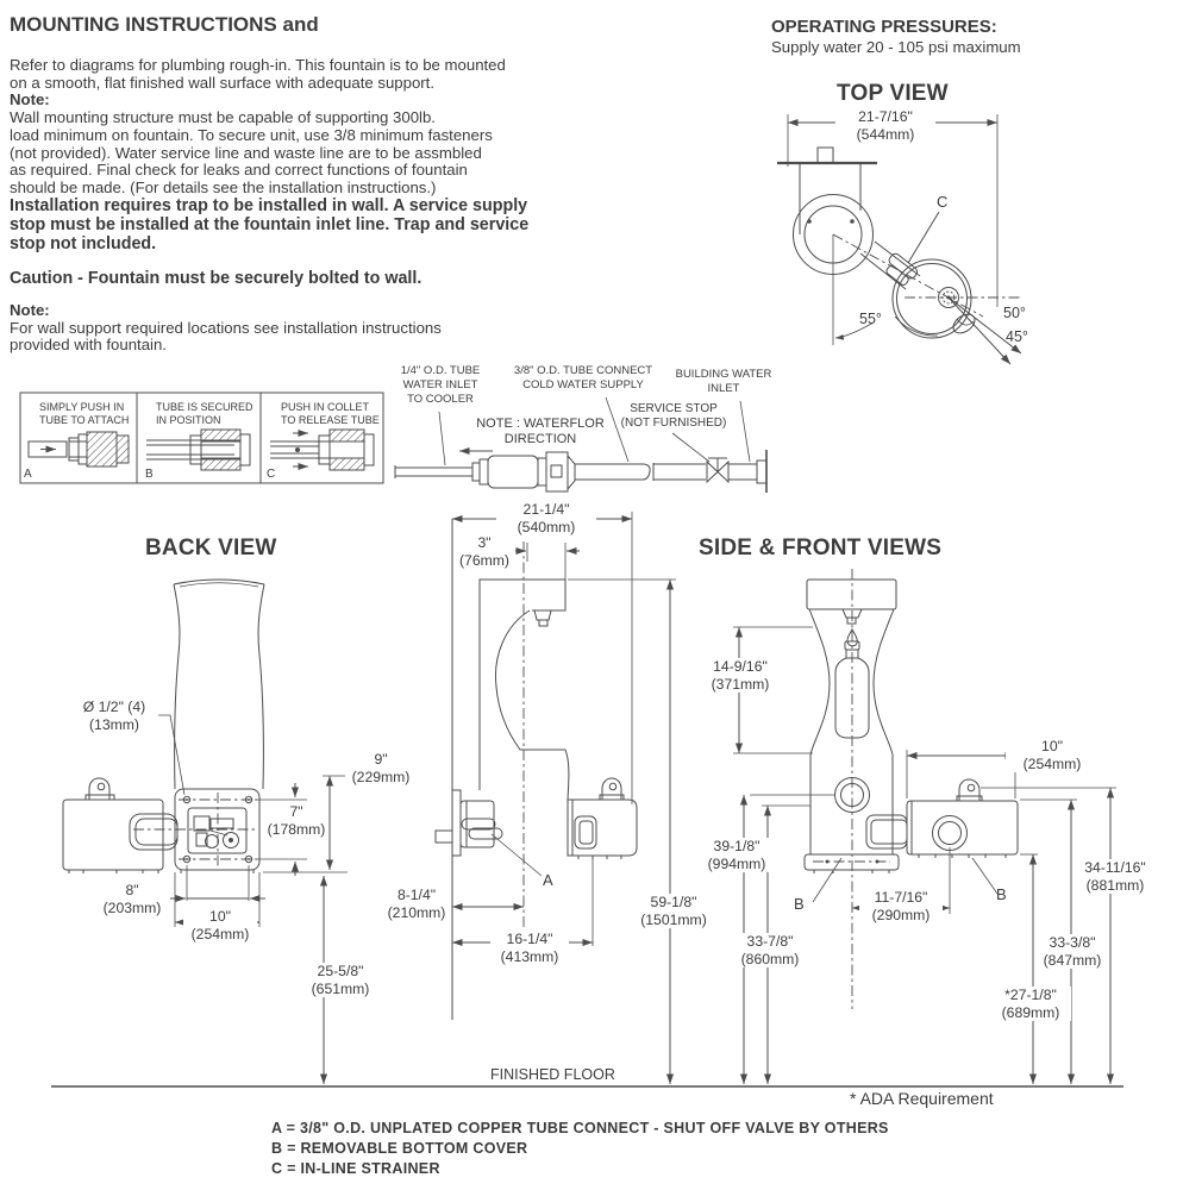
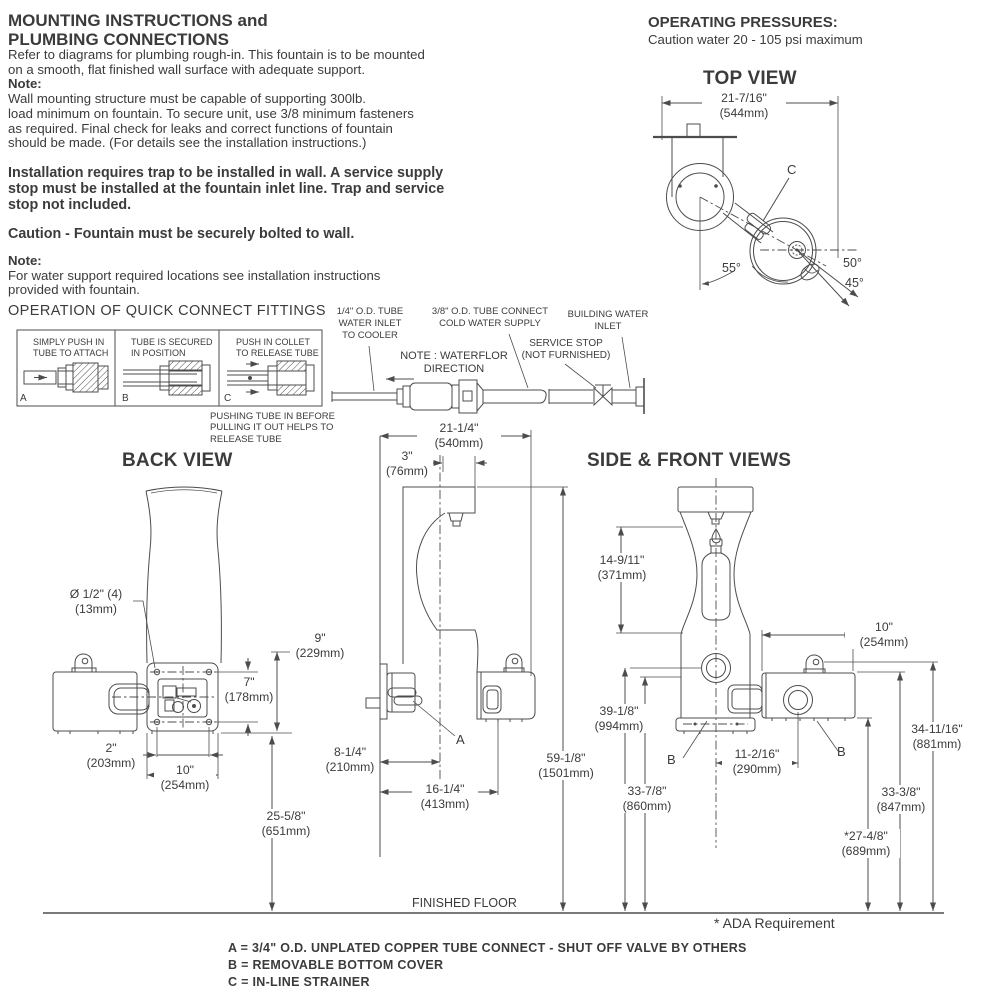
  MOUNTING INSTRUCTIONS and
+ PLUMBING CONNECTIONS
  Refer to diagrams for plumbing rough-in. This fountain is to be mounted
  on a smooth, flat finished wall surface with adequate support.
  Note:
  Wall mounting structure must be capable of supporting 300lb.
  load minimum on fountain. To secure unit, use 3/8 minimum fasteners
- (not provided). Water service line and waste line are to be assmbled
  as required. Final check for leaks and correct functions of fountain
  should be made. (For details see the installation instructions.)
  Installation requires trap to be installed in wall. A service supply
  stop must be installed at the fountain inlet line. Trap and service
  stop not included.
  Caution - Fountain must be securely bolted to wall.
  Note:
- For wall support required locations see installation instructions
+ For water support required locations see installation instructions
  provided with fountain.
  OPERATING PRESSURES:
- Supply water 20 - 105 psi maximum
+ Caution water 20 - 105 psi maximum
  TOP VIEW
  21-7/16"
  (544mm)
  55°
  50°
  45°
  C
+ OPERATION OF QUICK CONNECT FITTINGS
  SIMPLY PUSH IN
  TUBE TO ATTACH
  TUBE IS SECURED
  IN POSITION
  PUSH IN COLLET
  TO RELEASE TUBE
  A
  B
  C
+ PUSHING TUBE IN BEFORE
+ PULLING IT OUT HELPS TO
+ RELEASE TUBE
  1/4" O.D. TUBE
  WATER INLET
  TO COOLER
  3/8" O.D. TUBE CONNECT
  COLD WATER SUPPLY
  BUILDING WATER
  INLET
  NOTE : WATERFLOR
  DIRECTION
  SERVICE STOP
  (NOT FURNISHED)
  BACK VIEW
  Ø 1/2" (4)
  (13mm)
  9"
  (229mm)
  7"
  (178mm)
- 8"
+ 2"
  (203mm)
  10"
  (254mm)
  25-5/8"
  (651mm)
  21-1/4"
  (540mm)
  3"
  (76mm)
  A
  8-1/4"
  (210mm)
  16-1/4"
  (413mm)
  59-1/8"
  (1501mm)
  SIDE & FRONT VIEWS
- 14-9/16"
+ 14-9/11"
  (371mm)
  10"
  (254mm)
  39-1/8"
  (994mm)
- 11-7/16"
+ 11-2/16"
  (290mm)
  B
  B
  33-7/8"
  (860mm)
  34-11/16"
  (881mm)
  33-3/8"
  (847mm)
- *27-1/8"
+ *27-4/8"
  (689mm)
  FINISHED FLOOR
  * ADA Requirement
- A = 3/8" O.D. UNPLATED COPPER TUBE CONNECT - SHUT OFF VALVE BY OTHERS
+ A = 3/4" O.D. UNPLATED COPPER TUBE CONNECT - SHUT OFF VALVE BY OTHERS
  B = REMOVABLE BOTTOM COVER
  C = IN-LINE STRAINER
